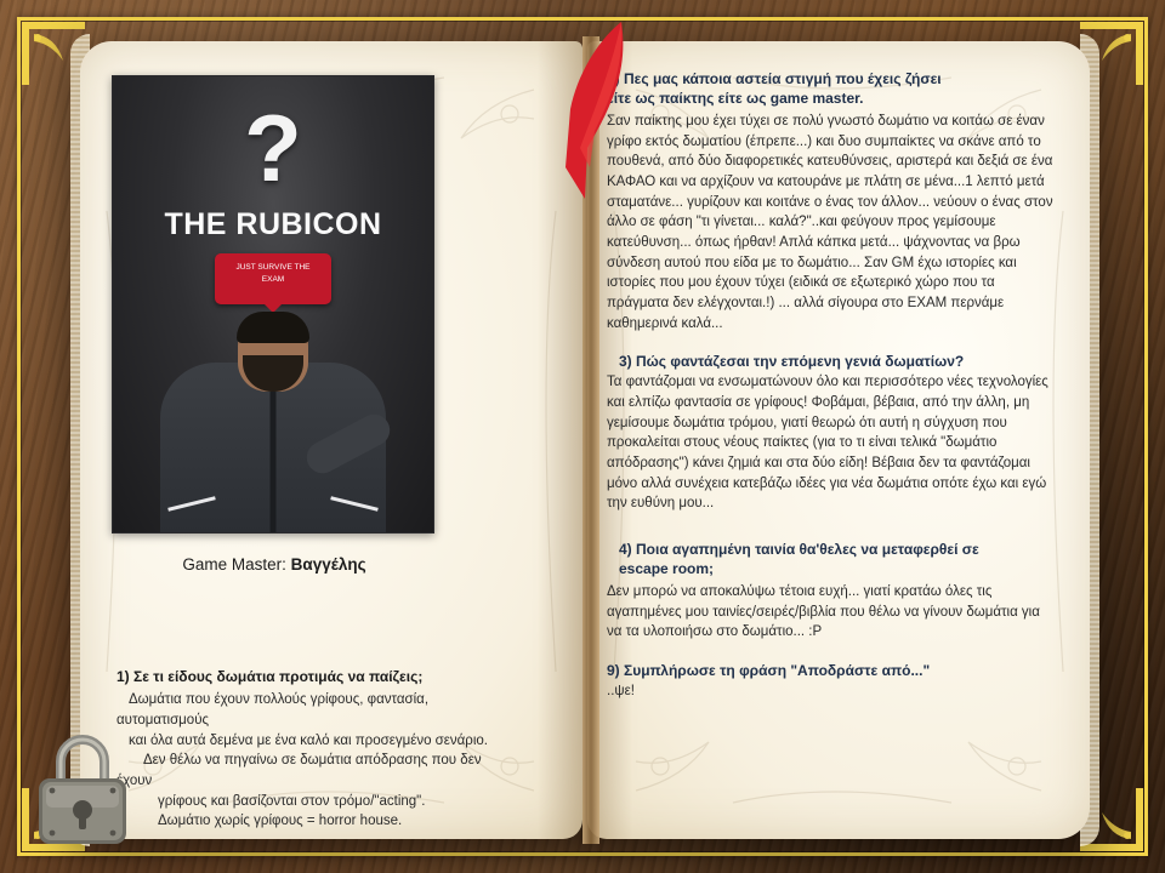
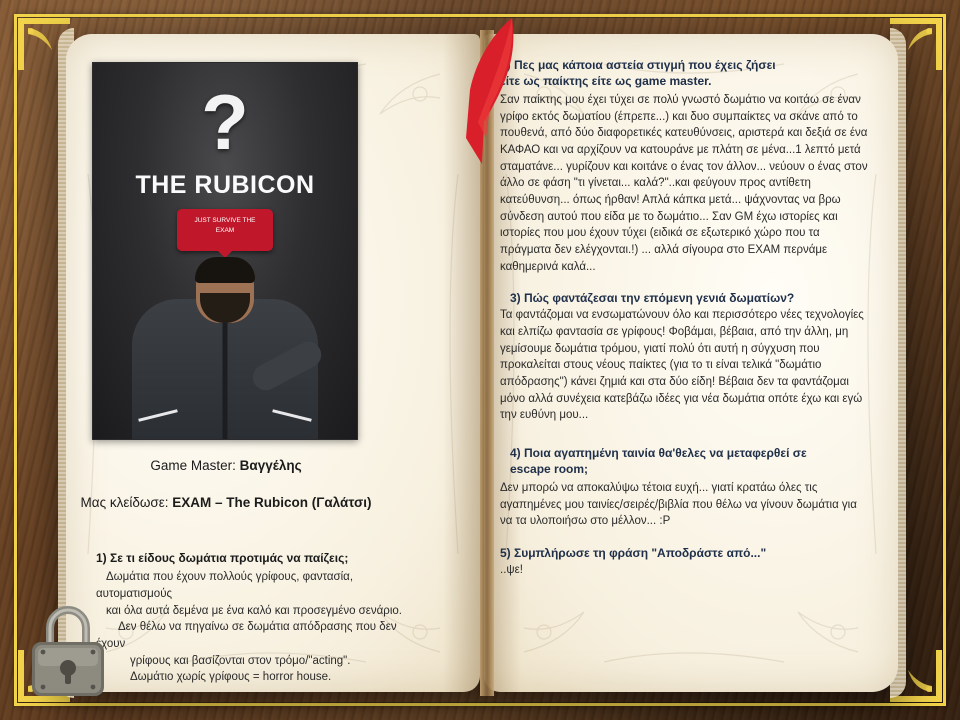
  ?
  THE RUBICON
  Game Master: Βαγγέλης
+ Μας κλείδωσε: EXAM – The Rubicon (Γαλάτσι)
  1) Σε τι είδους δωμάτια προτιμάς να παίζεις;
  Δωμάτια που έχουν πολλούς γρίφους, φαντασία, αυτοματισμούς
  και όλα αυτά δεμένα με ένα καλό και προσεγμένο σενάριο.
  Δεν θέλω να πηγαίνω σε δωμάτια απόδρασης που δεν χουν
  γρίφους και βασίζονται στον τρόμο/"acting".
  Δωμάτιο χωρίς γρίφους = horror house.
  Πες μας κάποια αστεία στιγμή που έχεις ζήσει
  ίτε ως παίκτης είτε ως game master.
- Σαν παίκτης μου έχει τύχει σε πολύ γνωστό δωμάτιο να κοιτάω σε έναν γρίφο εκτός δωματίου (έπρεπε...) και δυο συμπαίκτες να σκάνε από το πουθενά, από δύο διαφορετικές κατευθύνσεις, αριστερά και δεξιά σε ένα ΚΑΦΑΟ και να αρχίζουν να κατουράνε με πλάτη σε μένα...1 λεπτό μετά σταματάνε... γυρίζουν και κοιτάνε ο ένας τον άλλον... νεύουν ο ένας στον άλλο σε φάση "τι γίνεται... καλά?"..και φεύγουν προς γεμίσουμε κατεύθυνση... όπως ήρθαν! Απλά κάπκα μετά... ψάχνοντας να βρω σύνδεση αυτού που είδα με το δωμάτιο... Σαν GM έχω ιστορίες και ιστορίες που μου έχουν τύχει (ειδικά σε εξωτερικό χώρο που τα πράγματα δεν ελέγχονται.!) ... αλλά σίγουρα στο EXAM περνάμε καθημερινά καλά...
+ Σαν παίκτης μου έχει τύχει σε πολύ γνωστό δωμάτιο να κοιτάω σε έναν γρίφο εκτός δωματίου (έπρεπε...) και δυο συμπαίκτες να σκάνε από το πουθενά, από δύο διαφορετικές κατευθύνσεις, αριστερά και δεξιά σε ένα ΚΑΦΑΟ και να αρχίζουν να κατουράνε με πλάτη σε μένα...1 λεπτό μετά σταματάνε... γυρίζουν και κοιτάνε ο ένας τον άλλον... νεύουν ο ένας στον άλλο σε φάση "τι γίνεται... καλά?"..και φεύγουν προς αντίθετη κατεύθυνση... όπως ήρθαν! Απλά κάπκα μετά... ψάχνοντας να βρω σύνδεση αυτού που είδα με το δωμάτιο... Σαν GM έχω ιστορίες και ιστορίες που μου έχουν τύχει (ειδικά σε εξωτερικό χώρο που τα πράγματα δεν ελέγχονται.!) ... αλλά σίγουρα στο EXAM περνάμε καθημερινά καλά...
  3) Πώς φαντάζεσαι την επόμενη γενιά δωματίων?
- Τα φαντάζομαι να ενσωματώνουν όλο και περισσότερο νέες τεχνολογίες και ελπίζω φαντασία σε γρίφους! Φοβάμαι, βέβαια, από την άλλη, μη γεμίσουμε δωμάτια τρόμου, γιατί θεωρώ ότι αυτή η σύγχυση που προκαλείται στους νέους παίκτες (για το τι είναι τελικά "δωμάτιο απόδρασης") κάνει ζημιά και στα δύο είδη! Βέβαια δεν τα φαντάζομαι μόνο αλλά συνέχεια κατεβάζω ιδέες για νέα δωμάτια οπότε έχω και εγώ την ευθύνη μου...
+ Τα φαντάζομαι να ενσωματώνουν όλο και περισσότερο νέες τεχνολογίες και ελπίζω φαντασία σε γρίφους! Φοβάμαι, βέβαια, από την άλλη, μη γεμίσουμε δωμάτια τρόμου, γιατί πολύ ότι αυτή η σύγχυση που προκαλείται στους νέους παίκτες (για το τι είναι τελικά "δωμάτιο απόδρασης") κάνει ζημιά και στα δύο είδη! Βέβαια δεν τα φαντάζομαι μόνο αλλά συνέχεια κατεβάζω ιδέες για νέα δωμάτια οπότε έχω και εγώ την ευθύνη μου...
  4) Ποια αγαπημένη ταινία θα'θελες να μεταφερθεί σε
  escape room;
- Δεν μπορώ να αποκαλύψω τέτοια ευχή... γιατί κρατάω όλες τις αγαπημένες μου ταινίες/σειρές/βιβλία που θέλω να γίνουν δωμάτια για να τα υλοποιήσω στο δωμάτιο... :P
+ Δεν μπορώ να αποκαλύψω τέτοια ευχή... γιατί κρατάω όλες τις αγαπημένες μου ταινίες/σειρές/βιβλία που θέλω να γίνουν δωμάτια για να τα υλοποιήσω στο μέλλον... :P
- 9) Συμπλήρωσε τη φράση "Αποδράστε από..."
+ 5) Συμπλήρωσε τη φράση "Αποδράστε από..."
  ..ψε!
